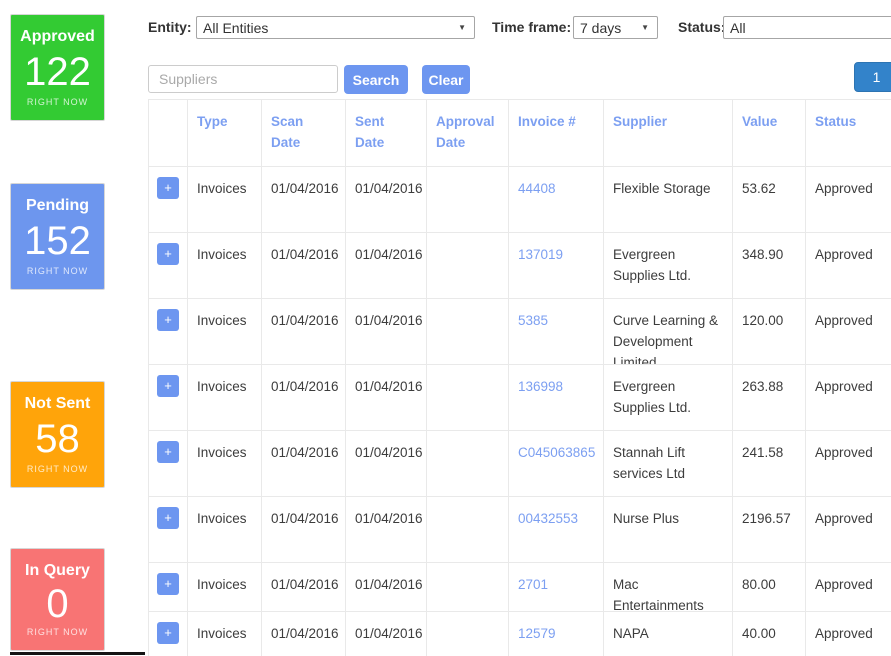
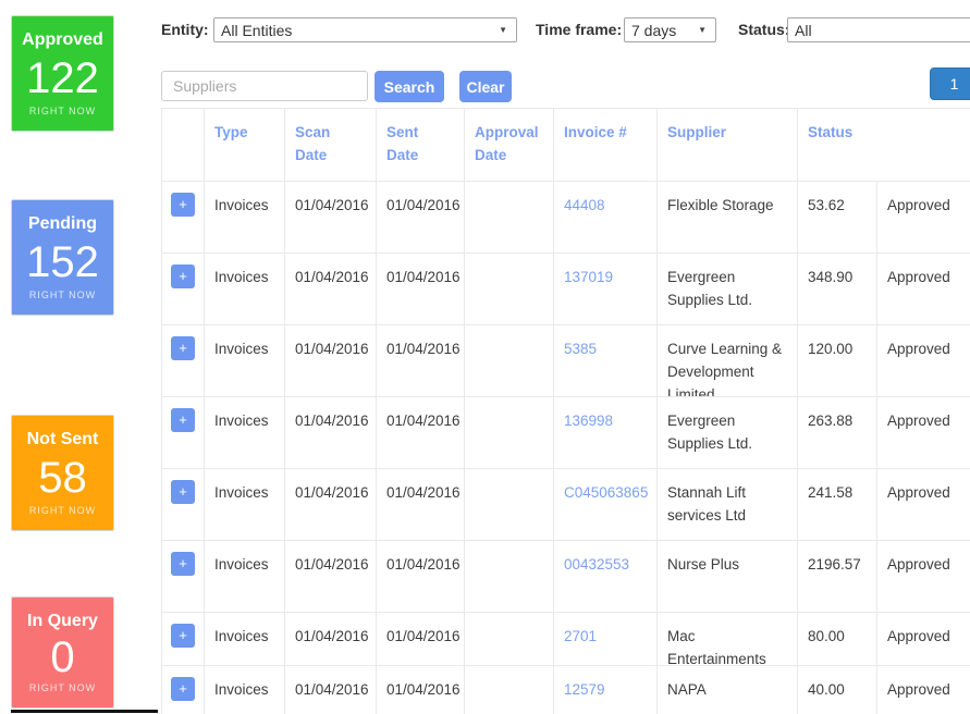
  Approved
  122
  RIGHT NOW
  Pending
  152
  RIGHT NOW
  Not Sent
  58
  RIGHT NOW
  In Query
  0
  RIGHT NOW
  Entity:
  All Entities
  ▼
  Time frame:
  7 days
  ▼
  Status
  All
  Suppliers
  Search
  Clear
  1
  Type
  Scan Date
  Sent Date
  Approval Date
  Invoice #
  Supplier
- Value
  Status
  +
  Invoices
  01/04/2016
  01/04/2016
  44408
  Flexible Storage
  53.62
  Approved
  +
  Invoices
  01/04/2016
  01/04/2016
  137019
  Evergreen Supplies Ltd.
  348.90
  Approved
  +
  Invoices
  01/04/2016
  01/04/2016
  5385
  Curve Learning & Development Limited
  120.00
  Approved
  +
  Invoices
  01/04/2016
  01/04/2016
  136998
  Evergreen Supplies Ltd.
  263.88
  Approved
  +
  Invoices
  01/04/2016
  01/04/2016
  C045063865
  Stannah Lift services Ltd
  241.58
  Approved
  +
  Invoices
  01/04/2016
  01/04/2016
  00432553
  Nurse Plus
  2196.57
  Approved
  +
  Invoices
  01/04/2016
  01/04/2016
  2701
  Mac Entertainments
  80.00
  Approved
  +
  Invoices
  01/04/2016
  01/04/2016
  12579
  NAPA
  40.00
  Approved
